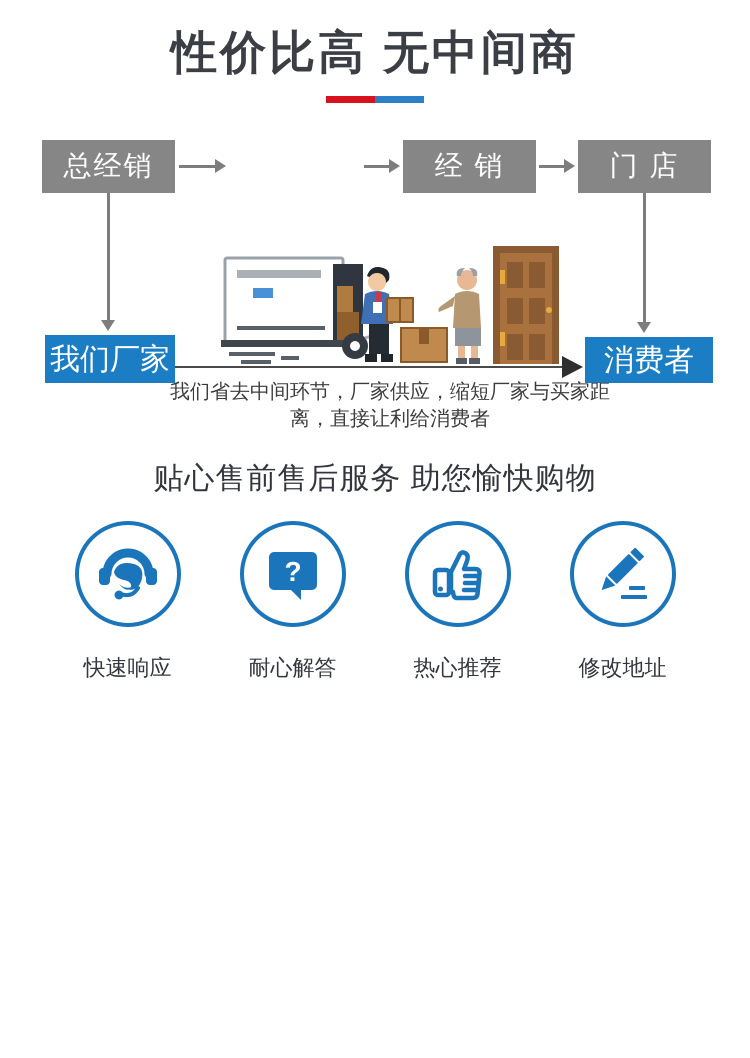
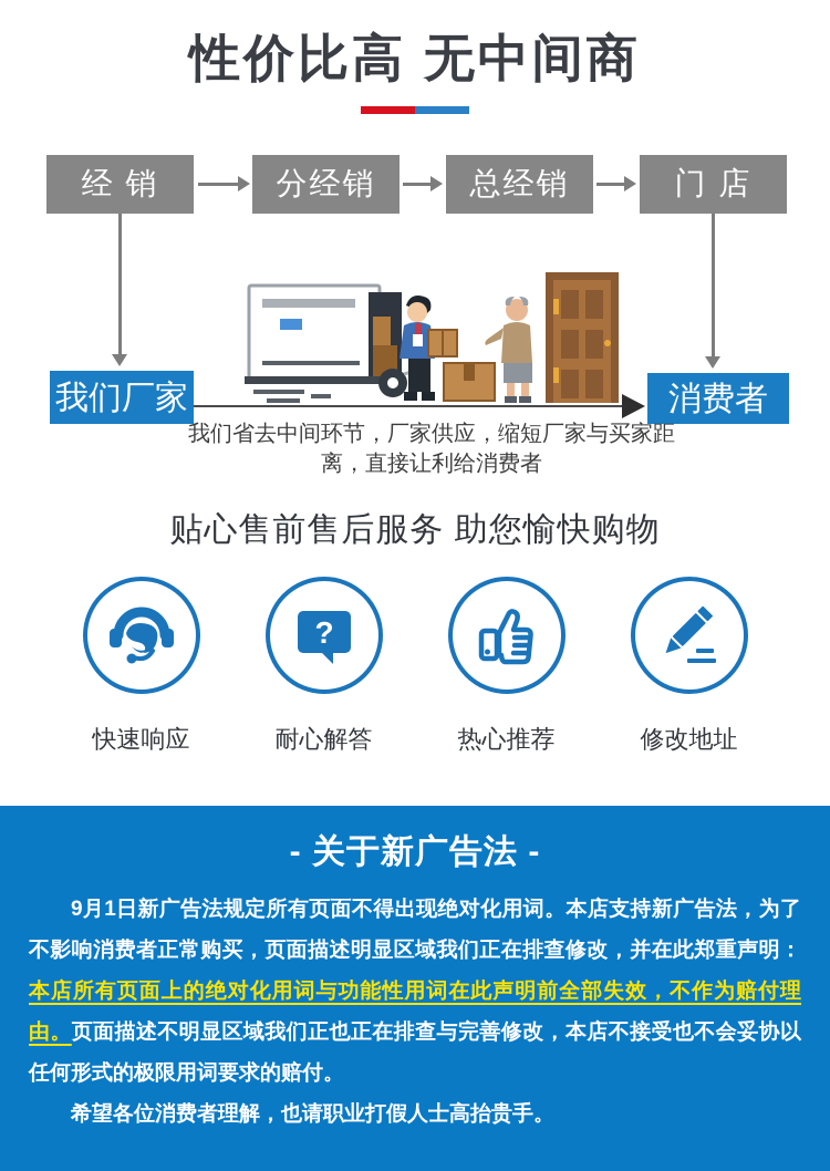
  性价比高 无中间商
- 总经销
+ 经 销
+ 分经销
- 经 销
+ 总经销
  门 店
  我们厂家
  消费者
  我们省去中间环节，厂家供应，缩短厂家与买家距
  离，直接让利给消费者
  贴心售前售后服务 助您愉快购物
  快速响应
  ?
  耐心解答
  热心推荐
  修改地址
+ - 关于新广告法 -
+ 9月1日新广告法规定所有页面不得出现绝对化用词。本店支持新广告法，为了不影响消费者正常购买，页面描述明显区域我们正在排查修改，并在此郑重声明：本店所有页面上的绝对化用词与功能性用词在此声明前全部失效，不作为赔付理由。页面描述不明显区域我们正也正在排查与完善修改，本店不接受也不会妥协以任何形式的极限用词要求的赔付。
+ 希望各位消费者理解，也请职业打假人士高抬贵手。
